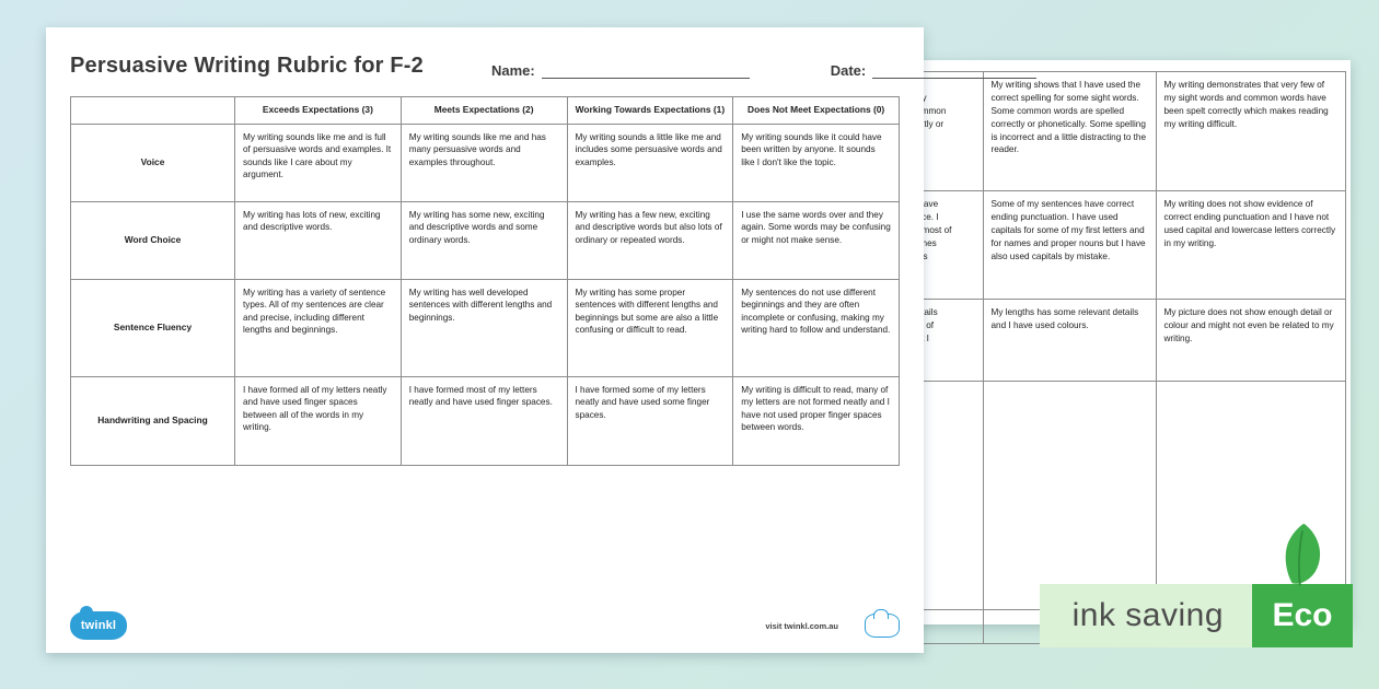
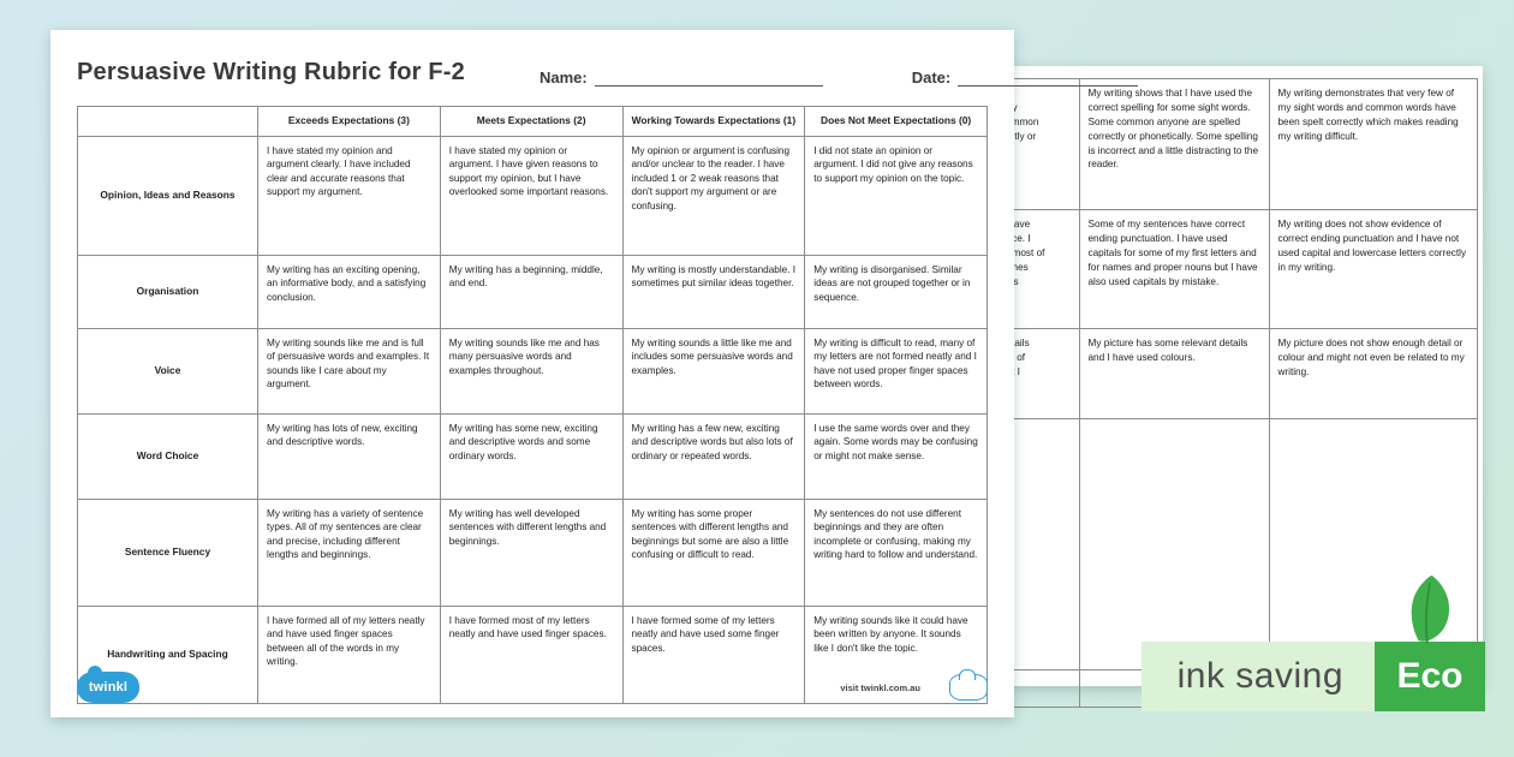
- y mmon tly or	My writing shows that I have used the correct spelling for some sight words. Some common words are spelled correctly or phonetically. Some spelling is incorrect and a little distracting to the reader.	My writing demonstrates that very few of my sight words and common words have been spelt correctly which makes reading my writing difficult.
+ y mmon tly or	My writing shows that I have used the correct spelling for some sight words. Some common anyone are spelled correctly or phonetically. Some spelling is incorrect and a little distracting to the reader.	My writing demonstrates that very few of my sight words and common words have been spelt correctly which makes reading my writing difficult.
  ave ce. I most of es s	Some of my sentences have correct ending punctuation. I have used capitals for some of my first letters and for names and proper nouns but I have also used capitals by mistake.	My writing does not show evidence of correct ending punctuation and I have not used capital and lowercase letters correctly in my writing.
- ails of I	My lengths has some relevant details and I have used colours.	My picture does not show enough detail or colour and might not even be related to my writing.
+ ails of I	My picture has some relevant details and I have used colours.	My picture does not show enough detail or colour and might not even be related to my writing.
  Persuasive Writing Rubric for F-2
  Name:
  Date:
  	Exceeds Expectations (3)	Meets Expectations (2)	Working Towards Expectations (1)	Does Not Meet Expectations (0)
+ Opinion, Ideas and Reasons	I have stated my opinion and argument clearly. I have included clear and accurate reasons that support my argument.	I have stated my opinion or argument. I have given reasons to support my opinion, but I have overlooked some important reasons.	My opinion or argument is confusing and/or unclear to the reader. I have included 1 or 2 weak reasons that don't support my argument or are confusing.	I did not state an opinion or argument. I did not give any reasons to support my opinion on the topic.
+ Organisation	My writing has an exciting opening, an informative body, and a satisfying conclusion.	My writing has a beginning, middle, and end.	My writing is mostly understandable. I sometimes put similar ideas together.	My writing is disorganised. Similar ideas are not grouped together or in sequence.
- Voice	My writing sounds like me and is full of persuasive words and examples. It sounds like I care about my argument.	My writing sounds like me and has many persuasive words and examples throughout.	My writing sounds a little like me and includes some persuasive words and examples.	My writing sounds like it could have been written by anyone. It sounds like I don't like the topic.
+ Voice	My writing sounds like me and is full of persuasive words and examples. It sounds like I care about my argument.	My writing sounds like me and has many persuasive words and examples throughout.	My writing sounds a little like me and includes some persuasive words and examples.	My writing is difficult to read, many of my letters are not formed neatly and I have not used proper finger spaces between words.
  Word Choice	My writing has lots of new, exciting and descriptive words.	My writing has some new, exciting and descriptive words and some ordinary words.	My writing has a few new, exciting and descriptive words but also lots of ordinary or repeated words.	I use the same words over and they again. Some words may be confusing or might not make sense.
  Sentence Fluency	My writing has a variety of sentence types. All of my sentences are clear and precise, including different lengths and beginnings.	My writing has well developed sentences with different lengths and beginnings.	My writing has some proper sentences with different lengths and beginnings but some are also a little confusing or difficult to read.	My sentences do not use different beginnings and they are often incomplete or confusing, making my writing hard to follow and understand.
- Handwriting and Spacing	I have formed all of my letters neatly and have used finger spaces between all of the words in my writing.	I have formed most of my letters neatly and have used finger spaces.	I have formed some of my letters neatly and have used some finger spaces.	My writing is difficult to read, many of my letters are not formed neatly and I have not used proper finger spaces between words.
+ Handwriting and Spacing	I have formed all of my letters neatly and have used finger spaces between all of the words in my writing.	I have formed most of my letters neatly and have used finger spaces.	I have formed some of my letters neatly and have used some finger spaces.	My writing sounds like it could have been written by anyone. It sounds like I don't like the topic.
  twinkl
  visit twinkl.com.au
  ink saving
  Eco
